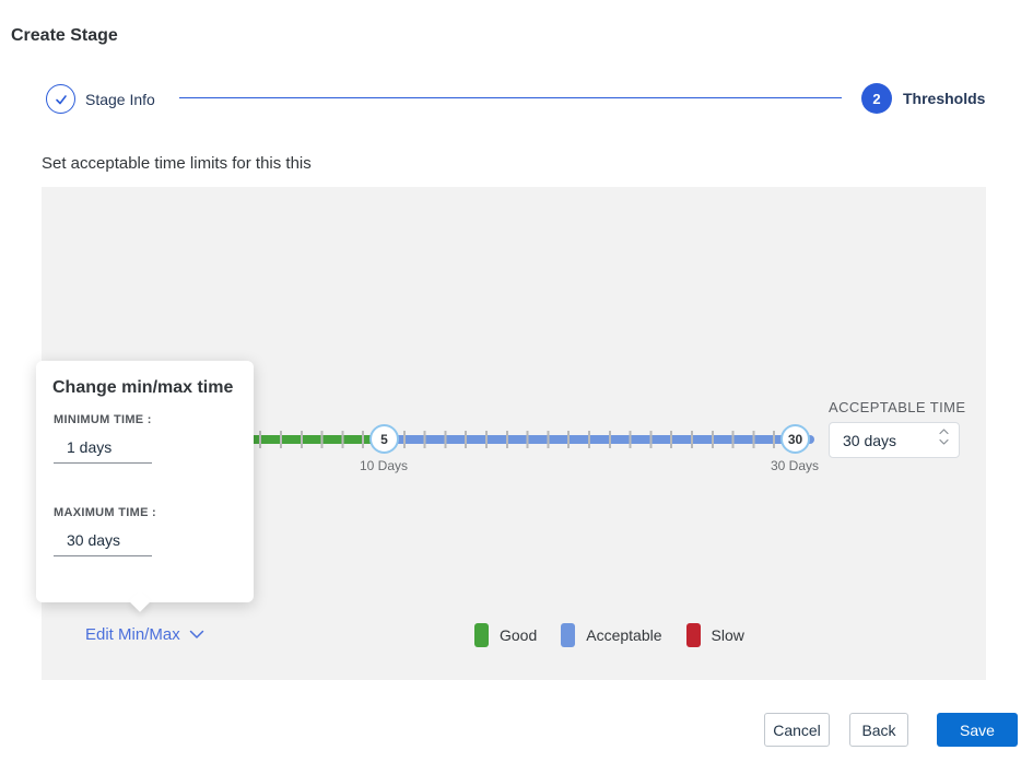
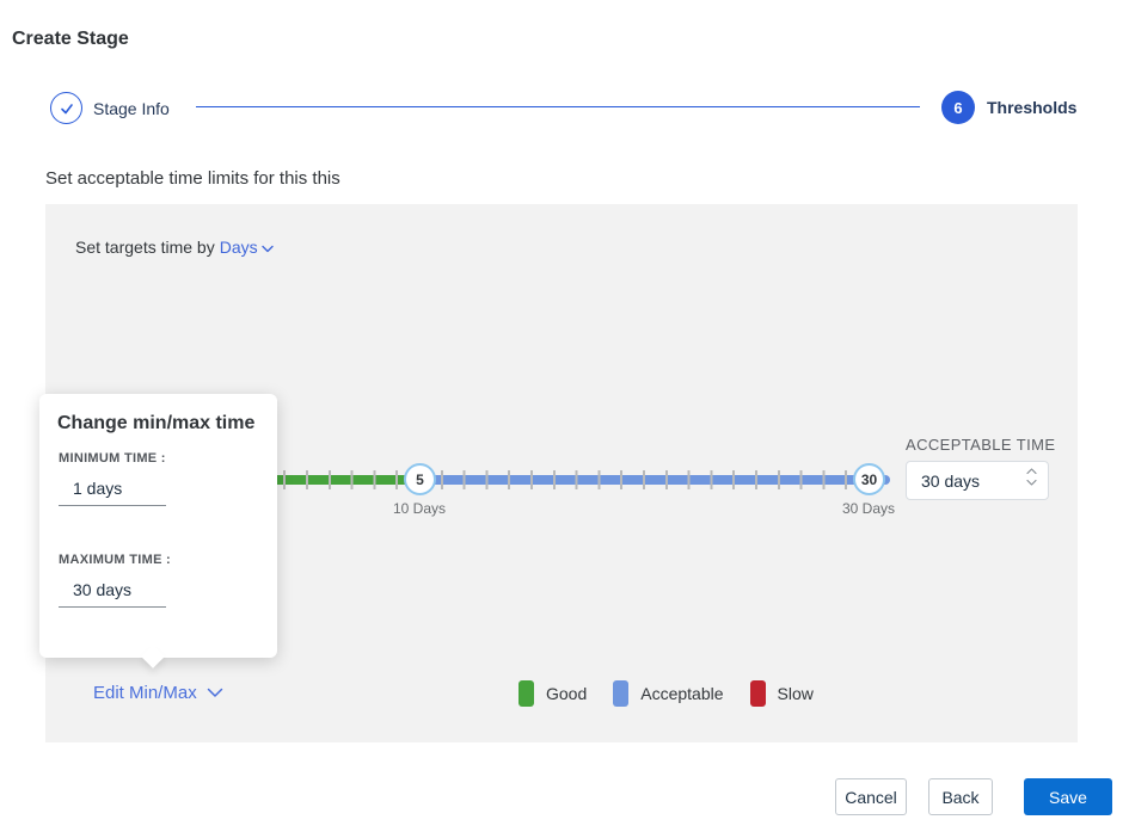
  Create Stage
  Stage Info
- 2
+ 6
  Thresholds
  Set acceptable time limits for this this
+ Set targets time by
+ Days
  5
  30
  10 Days
  30 Days
  ACCEPTABLE TIME
  30 days
  Edit Min/Max
  Good
  Acceptable
  Slow
  Change min/max time
  MINIMUM TIME :
  1 days
  MAXIMUM TIME :
  30 days
  Cancel
  Back
  Save
